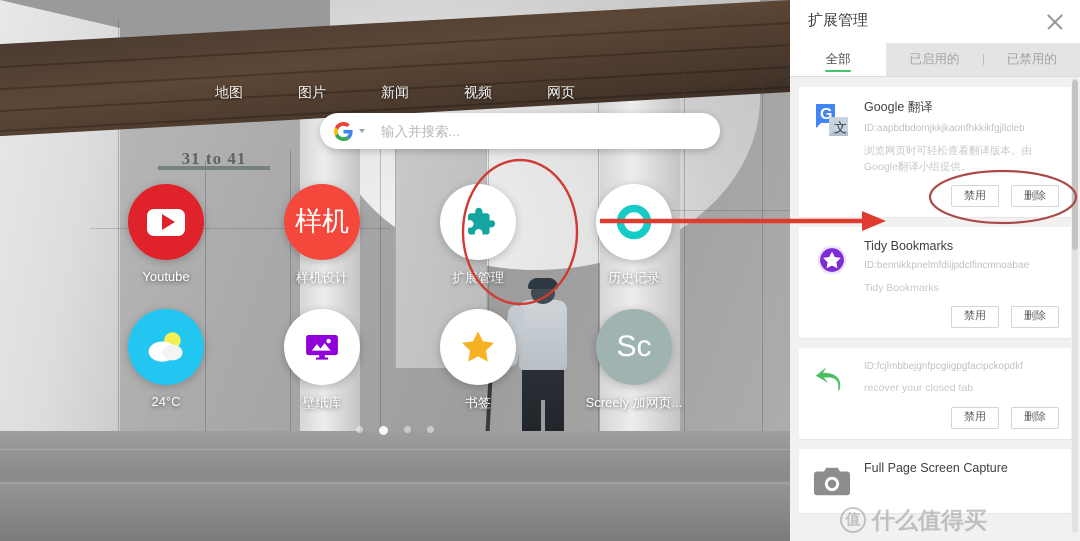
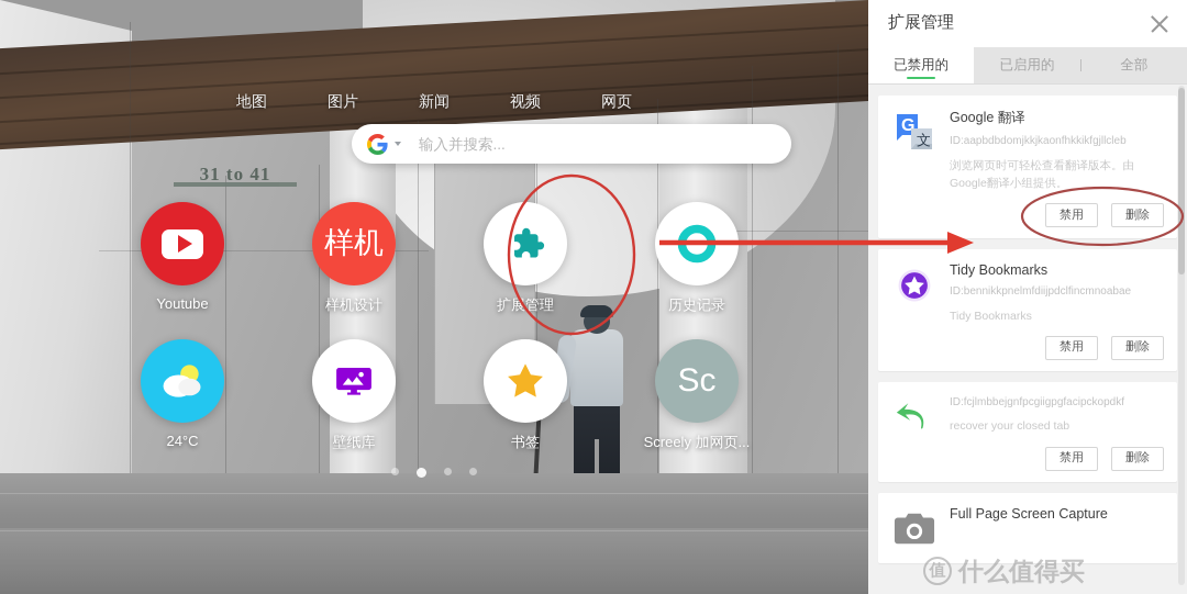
  31 to 41
  地图
  图片
  新闻
  视频
  网页
  输入并搜索...
  Youtube
  样机
  样机设计
  扩展管理
  历史记录
  24°C
  壁纸库
  书签
  Sc
  Screely 加网页...
  扩展管理
- 全部
+ 已禁用的
  已启用的
- 已禁用的
+ 全部
  G
  文
  Google 翻译
  ID:aapbdbdomjkkjkaonfhkkikfgjllcleb
  浏览网页时可轻松查看翻译版本。由Google翻译小组提供。
  禁用
  删除
  Tidy Bookmarks
  ID:bennikkpnelmfdiijpdclfincmnoabae
  Tidy Bookmarks
  禁用
  删除
  ID:fcjlmbbejgnfpcgiigpgfacipckopdkf
  recover your closed tab
  禁用
  删除
  Full Page Screen Capture
  值
  什么值得买
